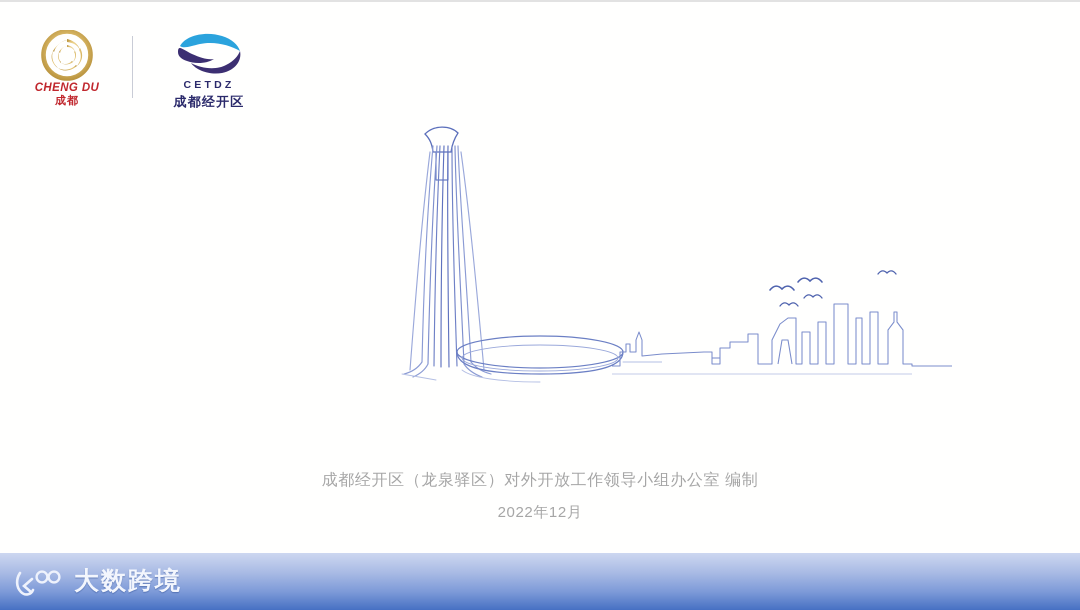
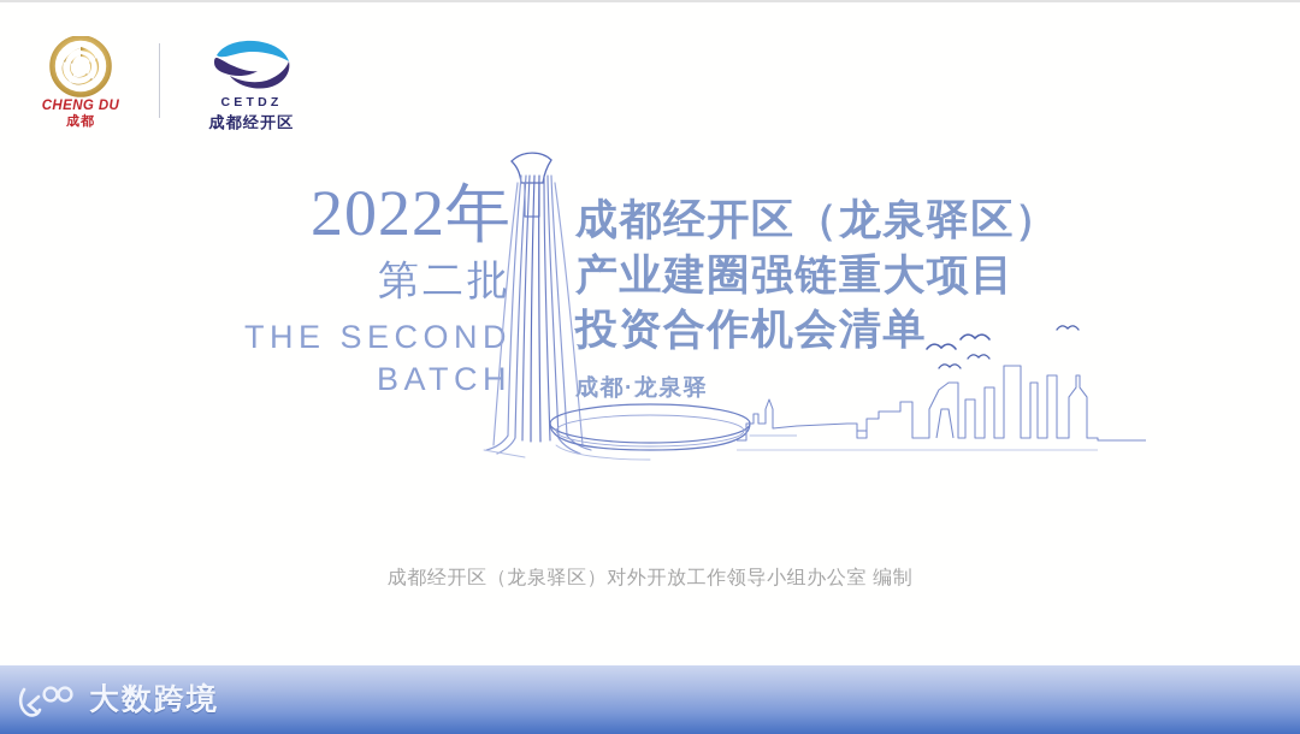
  CHENG DU
  成都
  CETDZ
  成都经开区
+ 2022年
+ 第二批
+ THE SECOND
+ BATCH
+ 成都经开区（龙泉驿区）
+ 产业建圈强链重大项目
+ 投资合作机会清单
+ 成都·龙泉驿
  成都经开区（龙泉驿区）对外开放工作领导小组办公室 编制
- 2022年12月
  大数跨境
